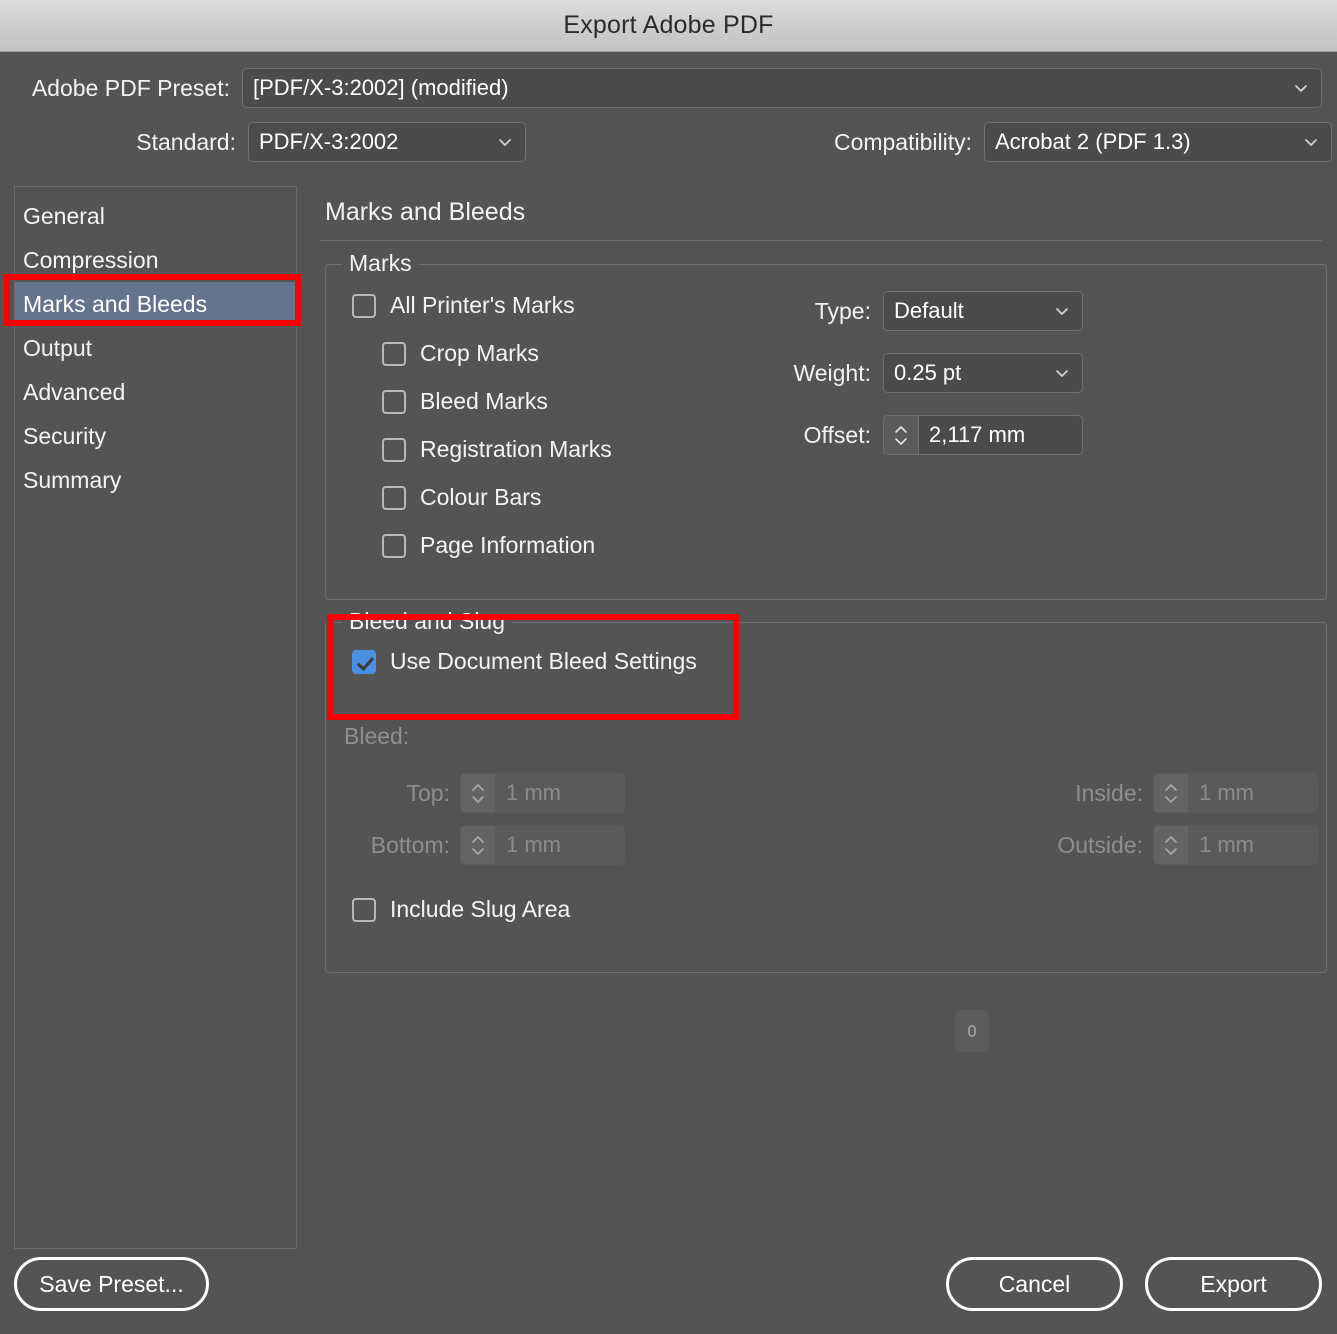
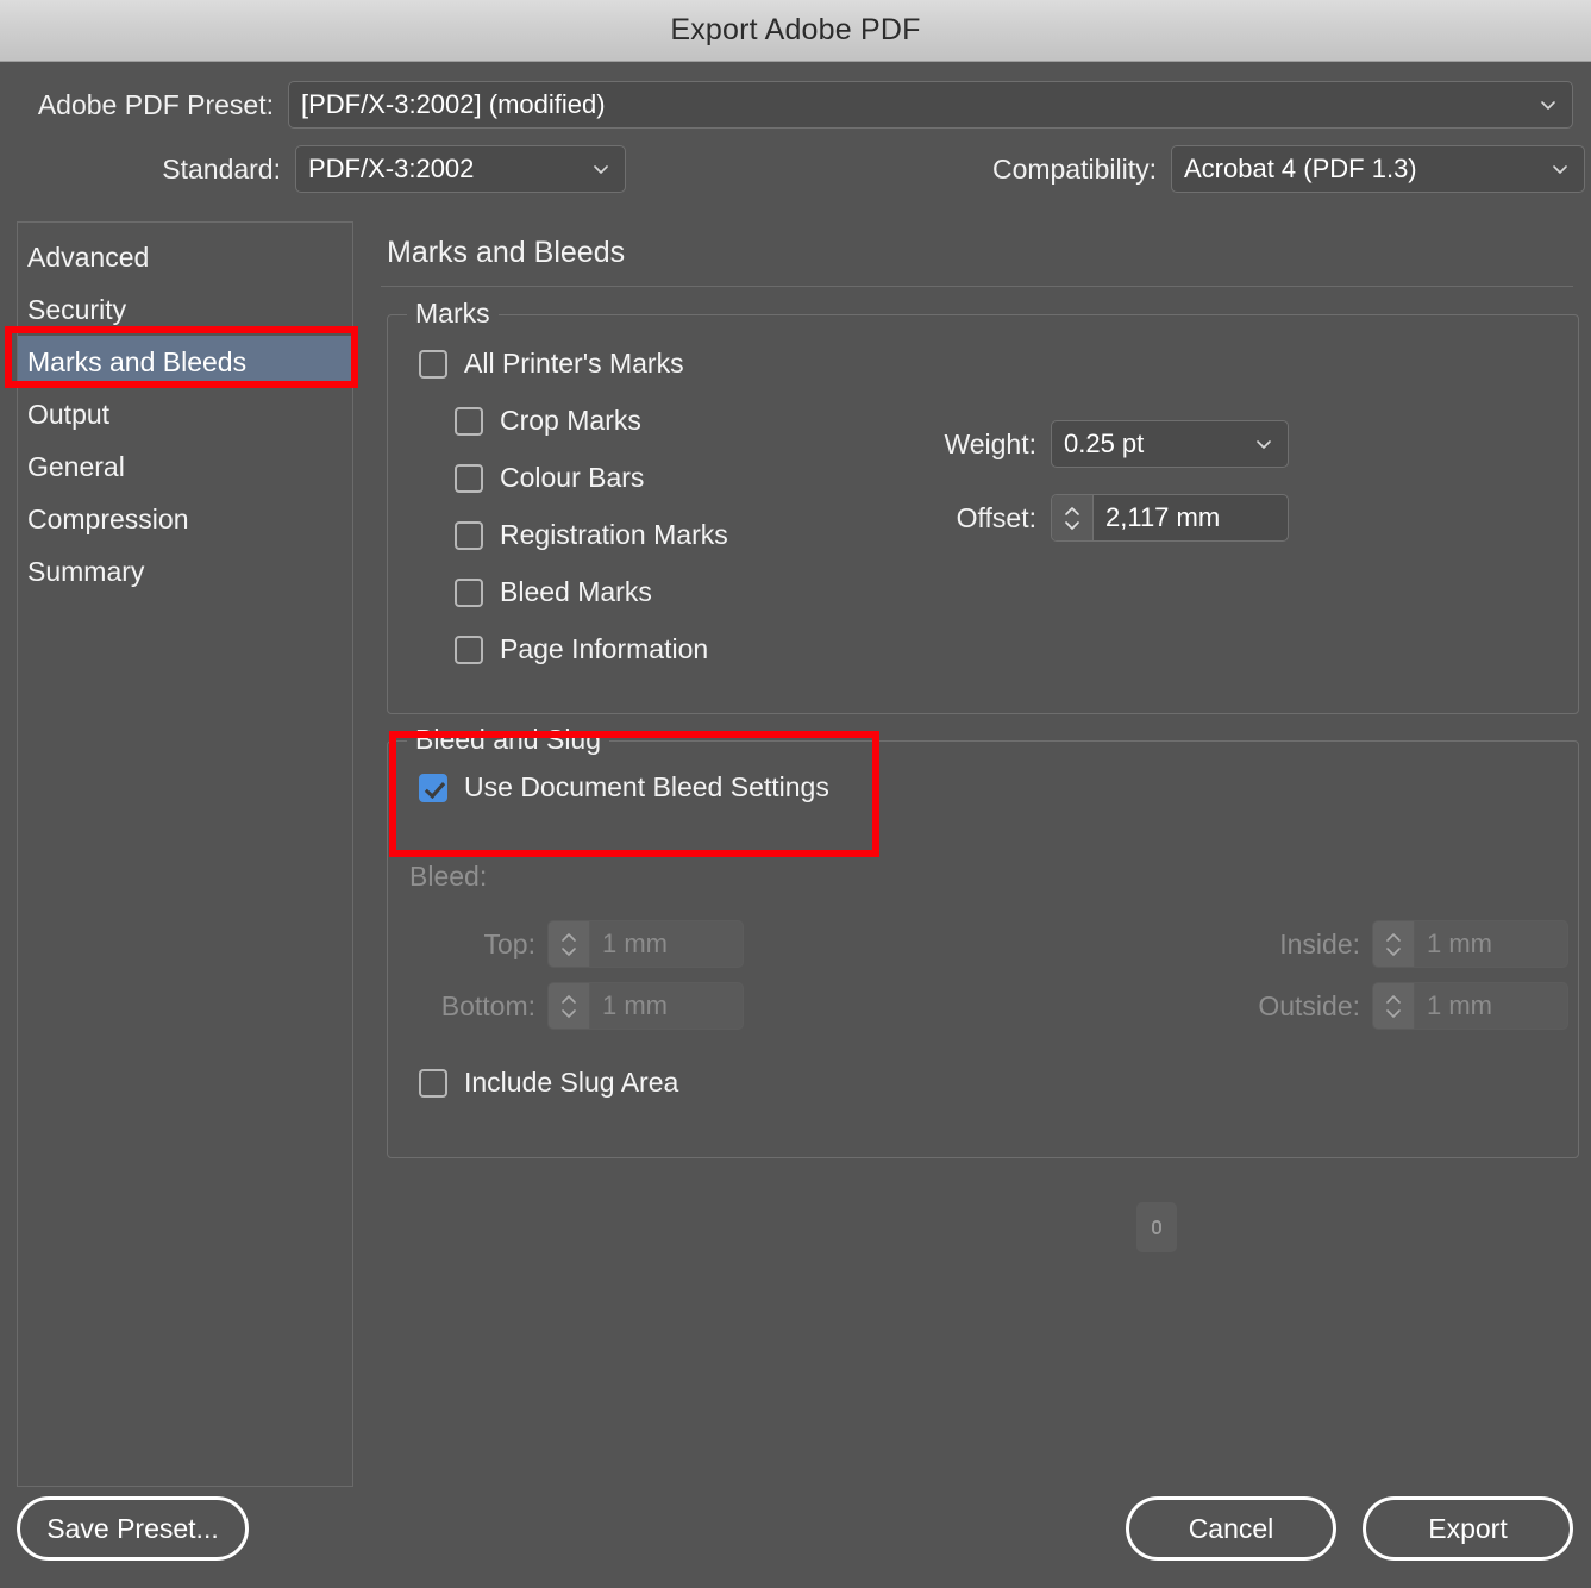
  Export Adobe PDF
  Adobe PDF Preset:
  [PDF/X-3:2002] (modified)
  Standard:
  PDF/X-3:2002
  Compatibility:
- Acrobat 2 (PDF 1.3)
+ Acrobat 4 (PDF 1.3)
- General
+ Advanced
- Compression
+ Security
  Marks and Bleeds
  Output
- Advanced
+ General
- Security
+ Compression
  Summary
  Marks and Bleeds
  Marks
  All Printer's Marks
  Crop Marks
- Bleed Marks
+ Colour Bars
  Registration Marks
- Colour Bars
+ Bleed Marks
  Page Information
- Type:
- Default
  Weight:
  0.25 pt
  Offset:
  2,117 mm
  Bleed and Slug
  Use Document Bleed Settings
  Bleed:
  Top:
  1 mm
  Bottom:
  1 mm
  Inside:
  1 mm
  Outside:
  1 mm
  Include Slug Area
  Save Preset...
  Cancel
  Export
